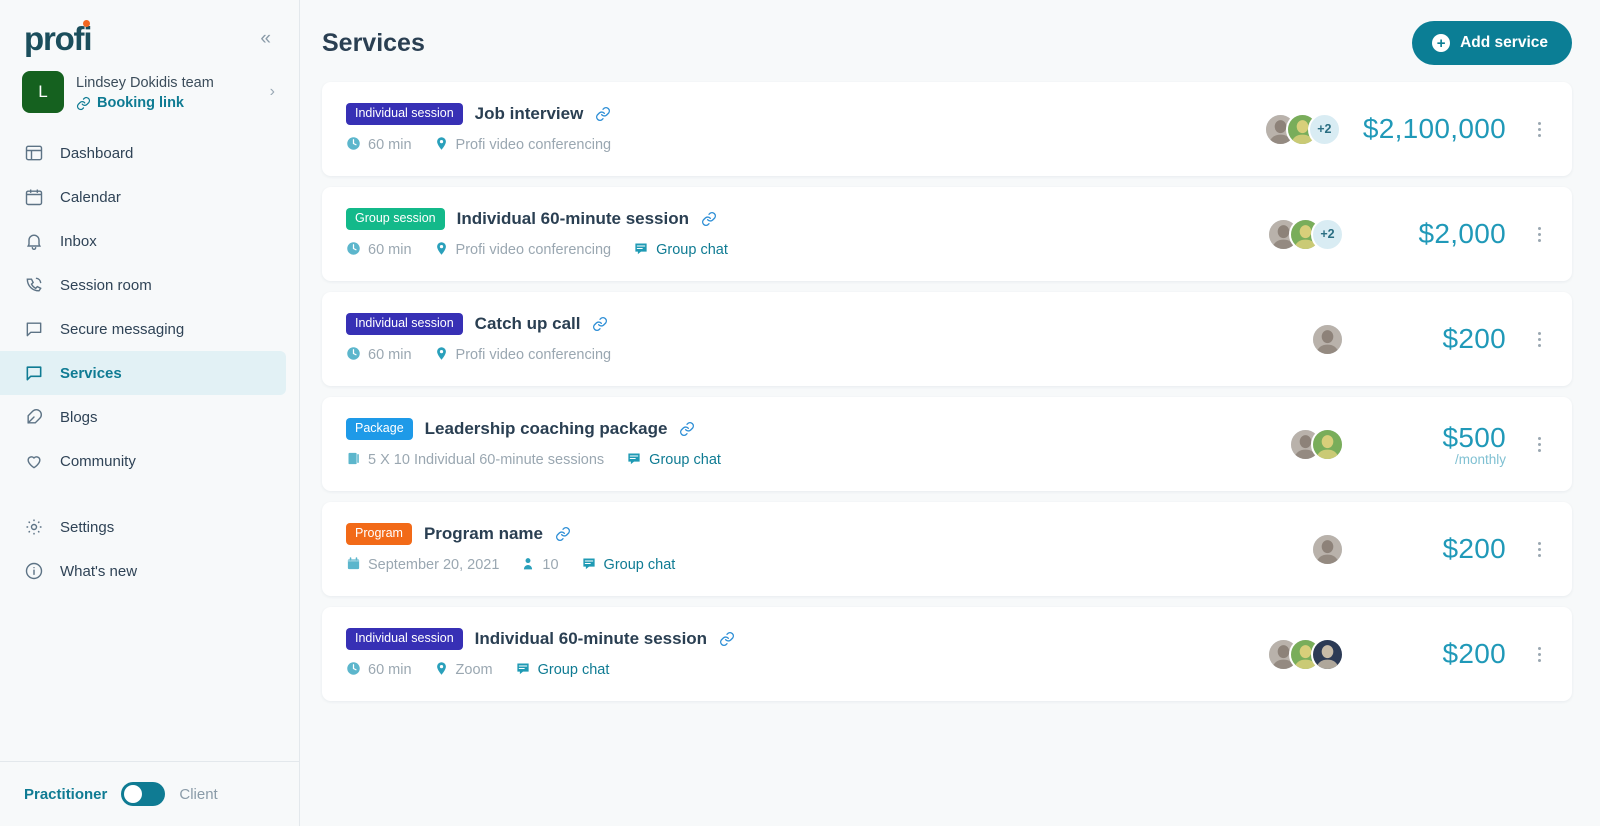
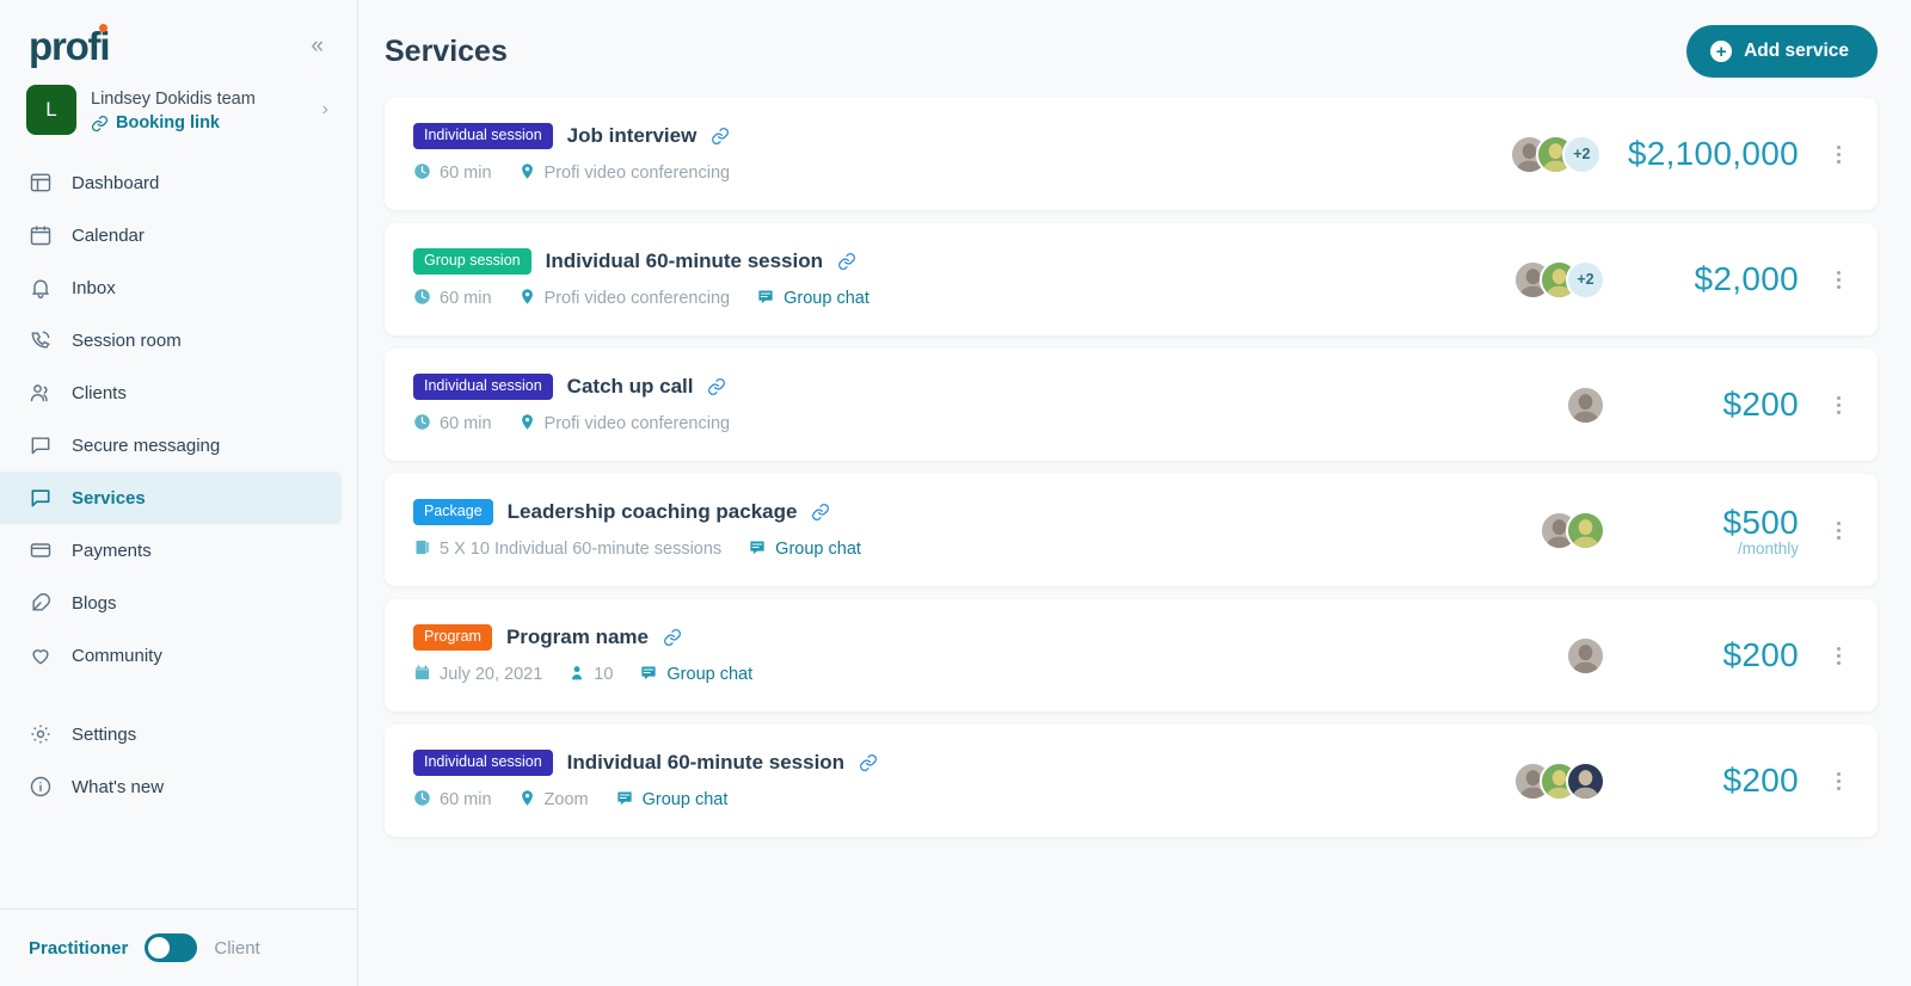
  profi
  «
  L
  Lindsey Dokidis team
  Booking link
  ›
  Dashboard
  Calendar
  Inbox
  Session room
+ Clients
  Secure messaging
  Services
+ Payments
  Blogs
  Community
  Settings
  What's new
  Practitioner
  Client
  Services
  +
  Add service
  Individual session
  Job interview
  60 min
  Profi video conferencing
  +2
  $2,100,000
  Group session
  Individual 60-minute session
  60 min
  Profi video conferencing
  Group chat
  +2
  $2,000
  Individual session
  Catch up call
  60 min
  Profi video conferencing
  $200
  Package
  Leadership coaching package
  5 X 10 Individual 60-minute sessions
  Group chat
  $500
  /monthly
  Program
  Program name
- September 20, 2021
+ July 20, 2021
  10
  Group chat
  $200
  Individual session
  Individual 60-minute session
  60 min
  Zoom
  Group chat
  $200
